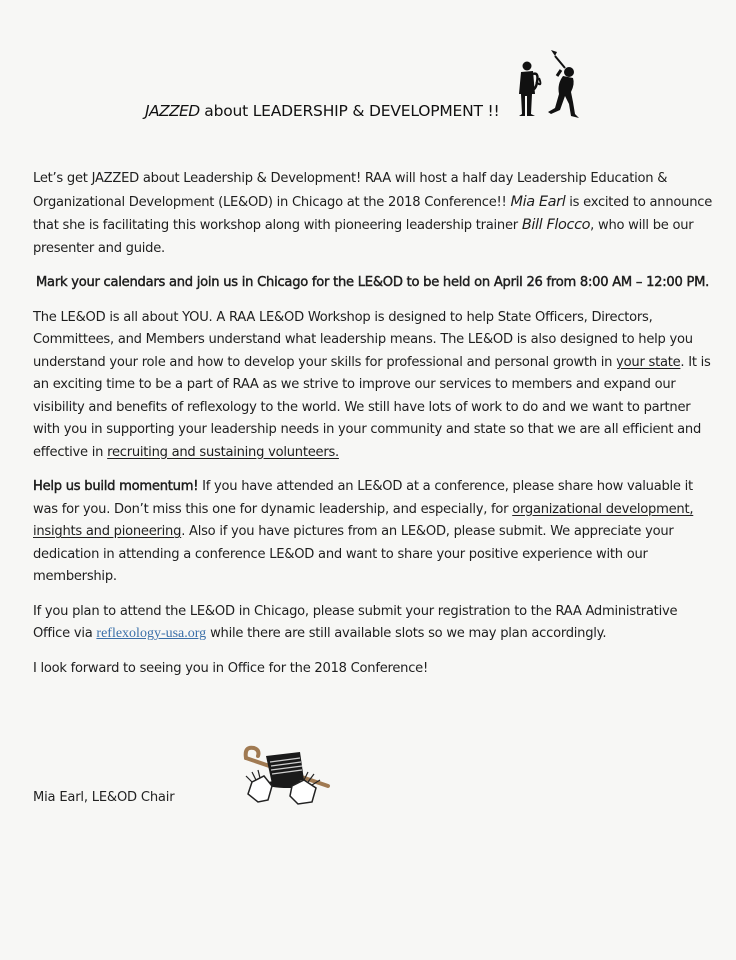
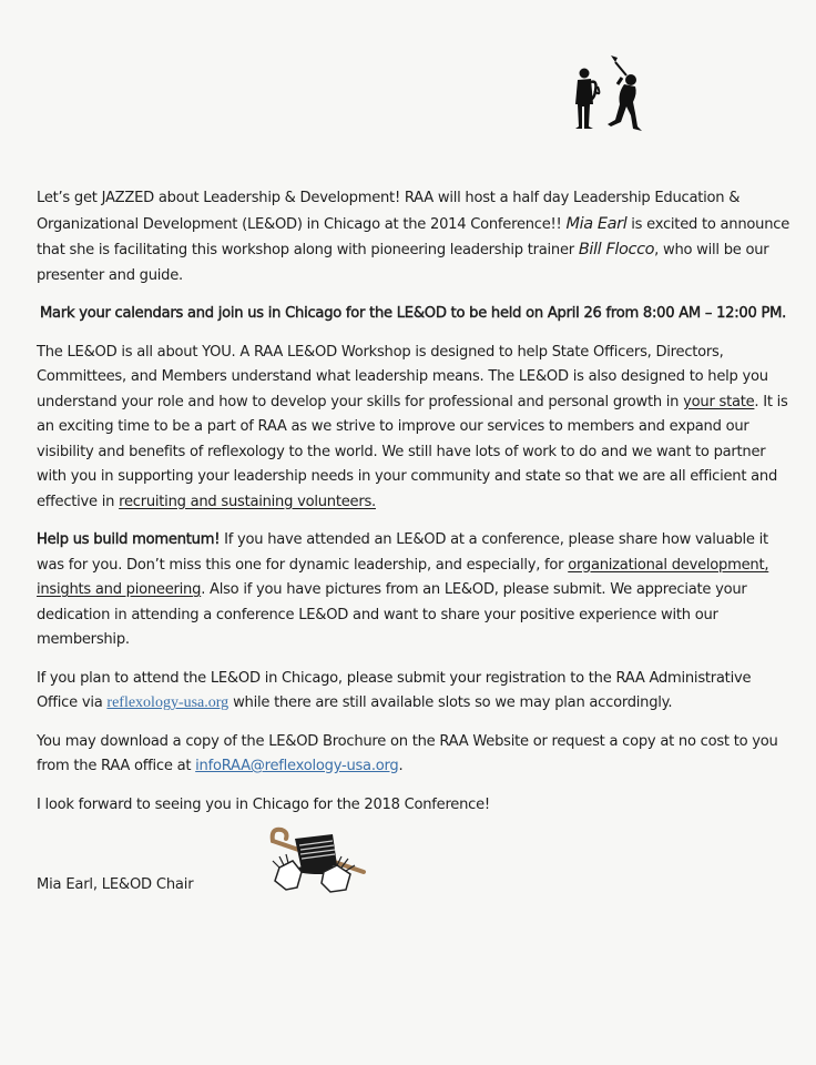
- JAZZED about LEADERSHIP & DEVELOPMENT !!
- Let’s get JAZZED about Leadership & Development! RAA will host a half day Leadership Education & Organizational Development (LE&OD) in Chicago at the 2018 Conference!! Mia Earl is excited to announce that she is facilitating this workshop along with pioneering leadership trainer Bill Flocco, who will be our presenter and guide.
+ Let’s get JAZZED about Leadership & Development! RAA will host a half day Leadership Education & Organizational Development (LE&OD) in Chicago at the 2014 Conference!! Mia Earl is excited to announce that she is facilitating this workshop along with pioneering leadership trainer Bill Flocco, who will be our presenter and guide.
  Mark your calendars and join us in Chicago for the LE&OD to be held on April 26 from 8:00 AM – 12:00 PM.
  The LE&OD is all about YOU. A RAA LE&OD Workshop is designed to help State Officers, Directors, Committees, and Members understand what leadership means. The LE&OD is also designed to help you understand your role and how to develop your skills for professional and personal growth in your state. It is an exciting time to be a part of RAA as we strive to improve our services to members and expand our visibility and benefits of reflexology to the world. We still have lots of work to do and we want to partner with you in supporting your leadership needs in your community and state so that we are all efficient and effective in recruiting and sustaining volunteers.
  Help us build momentum! If you have attended an LE&OD at a conference, please share how valuable it was for you. Don’t miss this one for dynamic leadership, and especially, for organizational development, insights and pioneering. Also if you have pictures from an LE&OD, please submit. We appreciate your dedication in attending a conference LE&OD and want to share your positive experience with our membership.
  If you plan to attend the LE&OD in Chicago, please submit your registration to the RAA Administrative Office via reflexology-usa.org while there are still available slots so we may plan accordingly.
+ You may download a copy of the LE&OD Brochure on the RAA Website or request a copy at no cost to you from the RAA office at infoRAA@reflexology-usa.org.
- I look forward to seeing you in Office for the 2018 Conference!
+ I look forward to seeing you in Chicago for the 2018 Conference!
  Mia Earl, LE&OD Chair
